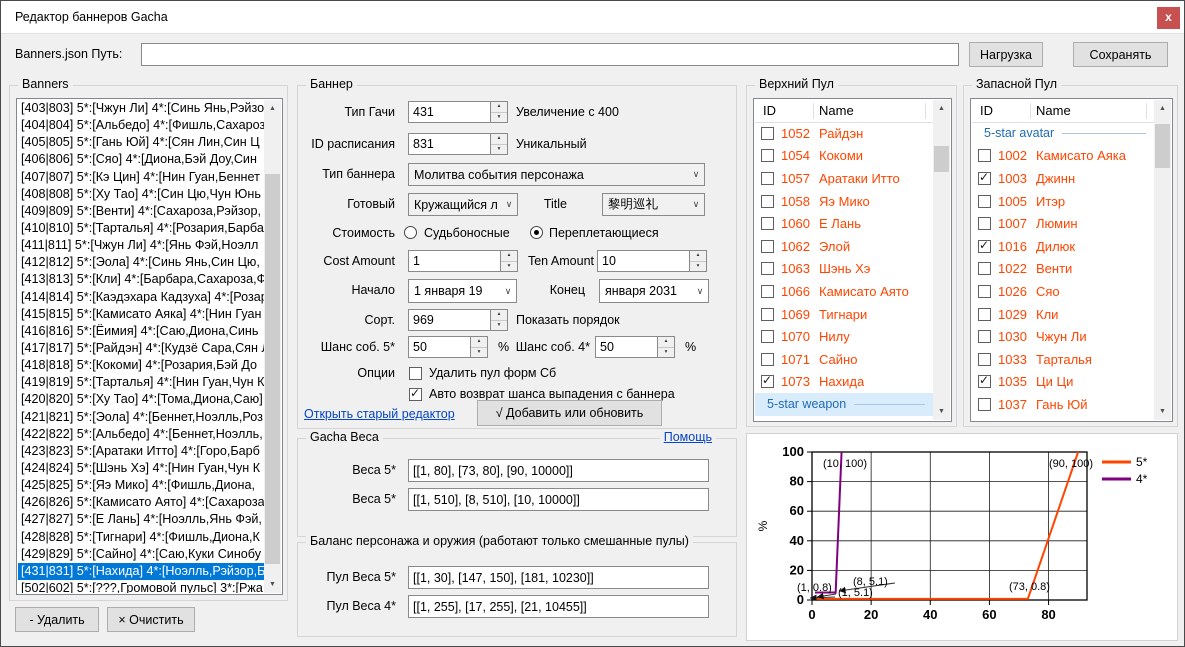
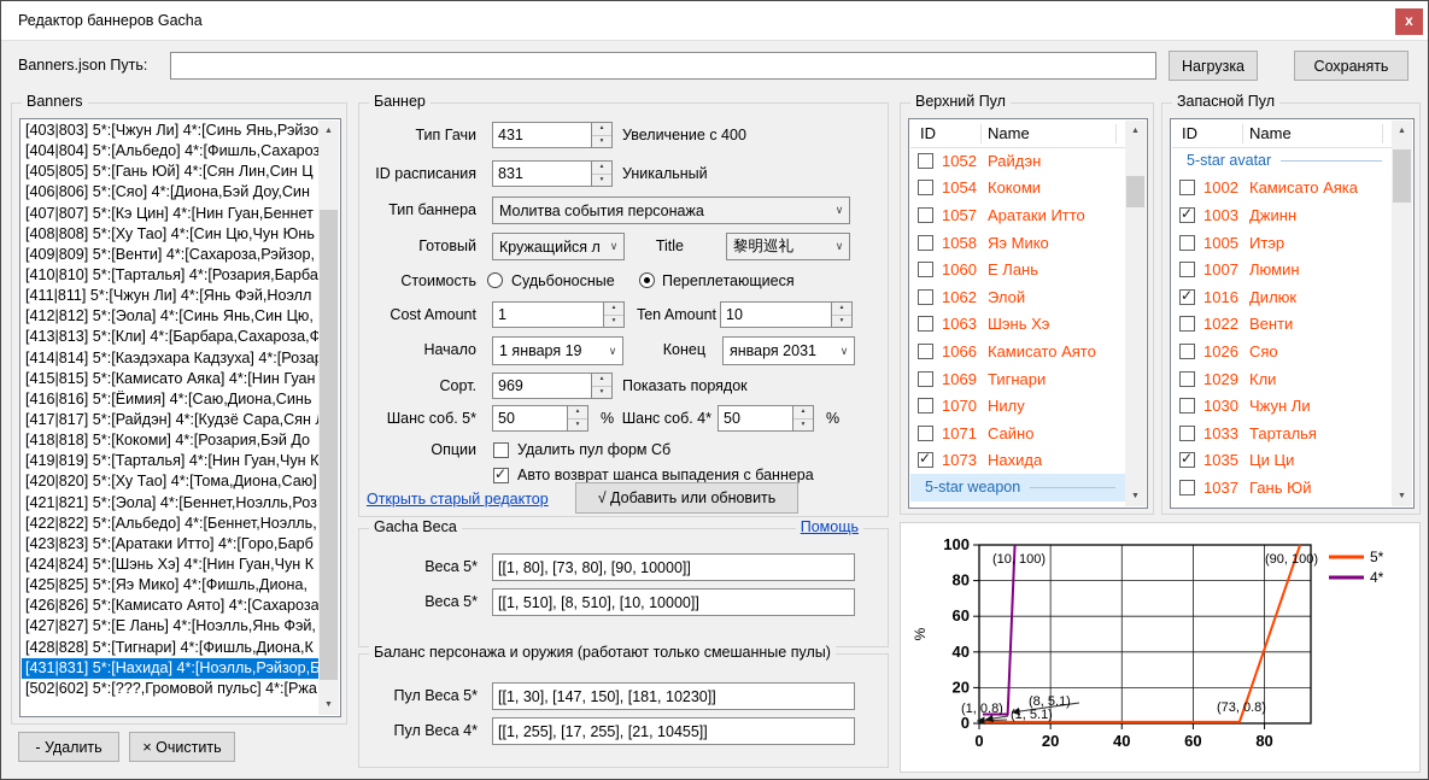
  Редактор баннеров Gacha
  x
  Banners.json Путь:
  Нагрузка
  Сохранять
  Banners
  [403|803] 5*:[Чжун Ли] 4*:[Синь Янь,Рэйзо
  [404|804] 5*:[Альбедо] 4*:[Фишль,Сахароз
  [405|805] 5*:[Гань Юй] 4*:[Сян Лин,Син Ц
  [406|806] 5*:[Сяо] 4*:[Диона,Бэй Доу,Син
  [407|807] 5*:[Кэ Цин] 4*:[Нин Гуан,Беннет
  [408|808] 5*:[Ху Тао] 4*:[Син Цю,Чун Юнь
  [409|809] 5*:[Венти] 4*:[Сахароза,Рэйзор,
  [410|810] 5*:[Тарталья] 4*:[Розария,Барба
  [411|811] 5*:[Чжун Ли] 4*:[Янь Фэй,Ноэлл
  [412|812] 5*:[Эола] 4*:[Синь Янь,Син Цю,
  [413|813] 5*:[Кли] 4*:[Барбара,Сахароза,Ф
  [414|814] 5*:[Каэдэхара Кадзуха] 4*:[Роза
  [415|815] 5*:[Камисато Аяка] 4*:[Нин Гуан
  [416|816] 5*:[Ёимия] 4*:[Саю,Диона,Синь
  [417|817] 5*:[Райдэн] 4*:[Кудзё Сара,Сян
  [418|818] 5*:[Кокоми] 4*:[Розария,Бэй До
  [419|819] 5*:[Тарталья] 4*:[Нин Гуан,Чун К
  [420|820] 5*:[Ху Тао] 4*:[Тома,Диона,Саю]
  [421|821] 5*:[Эола] 4*:[Беннет,Ноэлль,Роз
  [422|822] 5*:[Альбедо] 4*:[Беннет,Ноэлль,
  [423|823] 5*:[Аратаки Итто] 4*:[Горо,Барб
  [424|824] 5*:[Шэнь Хэ] 4*:[Нин Гуан,Чун К
  [425|825] 5*:[Яэ Мико] 4*:[Фишль,Диона,
  [426|826] 5*:[Камисато Аято] 4*:[Сахароза
  [427|827] 5*:[Е Лань] 4*:[Ноэлль,Янь Фэй,
  [428|828] 5*:[Тигнари] 4*:[Фишль,Диона,К
- [429|829] 5*:[Сайно] 4*:[Саю,Куки Синобу
  [431|831] 5*:[Нахида] 4*:[Ноэлль,Рэйзор,Б
- [502|602] 5*:[???,Громовой пульс] 3*:[Ржа
+ [502|602] 5*:[???,Громовой пульс] 4*:[Ржа
  - Удалить
  × Очистить
  Баннер
  Тип Гачи
  431
  Увеличение с 400
  ID расписания
  831
  Уникальный
  Тип баннера
  Молитва события персонажа
  ∨
  Готовый
  Кружащийся л
  ∨
  Title
  黎明巡礼
  ∨
  Стоимость
  Судьбоносные
  Переплетающиеся
  Cost Amount
  1
  Ten Amount
  10
  Начало
  1 января 19
  ∨
  Конец
  января 2031
  ∨
  Сорт.
  969
  Показать порядок
  Шанс соб. 5*
  50
  %
  Шанс соб. 4*
  50
  %
  Опции
  Удалить пул форм Сб
  Авто возврат шанса выпадения с баннера
  Открыть старый редактор
  √ Добавить или обновить
  Gacha Веса
  Помощь
  Веса 5*
  [[1, 80], [73, 80], [90, 10000]]
  Веса 5*
  [[1, 510], [8, 510], [10, 10000]]
  Баланс персонажа и оружия (работают только смешанные пулы)
  Пул Веса 5*
  [[1, 30], [147, 150], [181, 10230]]
  Пул Веса 4*
  [[1, 255], [17, 255], [21, 10455]]
  Верхний Пул
  ID
  Name
  1052
  Райдэн
  1054
  Кокоми
  1057
  Аратаки Итто
  1058
  Яэ Мико
  1060
  Е Лань
  1062
  Элой
  1063
  Шэнь Хэ
  1066
  Камисато Аято
  1069
  Тигнари
  1070
  Нилу
  1071
  Сайно
  1073
  Нахида
  5-star weapon
  Запасной Пул
  ID
  Name
  5-star avatar
  1002
  Камисато Аяка
  1003
  Джинн
  1005
  Итэр
  1007
  Люмин
  1016
  Дилюк
  1022
  Венти
  1026
  Сяо
  1029
  Кли
  1030
  Чжун Ли
  1033
  Тарталья
  1035
  Ци Ци
  1037
  Гань Юй
  0
  20
  40
  60
  80
  0
  20
  40
  60
  80
  100
  5*
  4*
  (10, 100)
  (90, 100)
  (1, 0.8)
  (8, 5.1)
  (1, 5.1)
  (73, 0.8)
